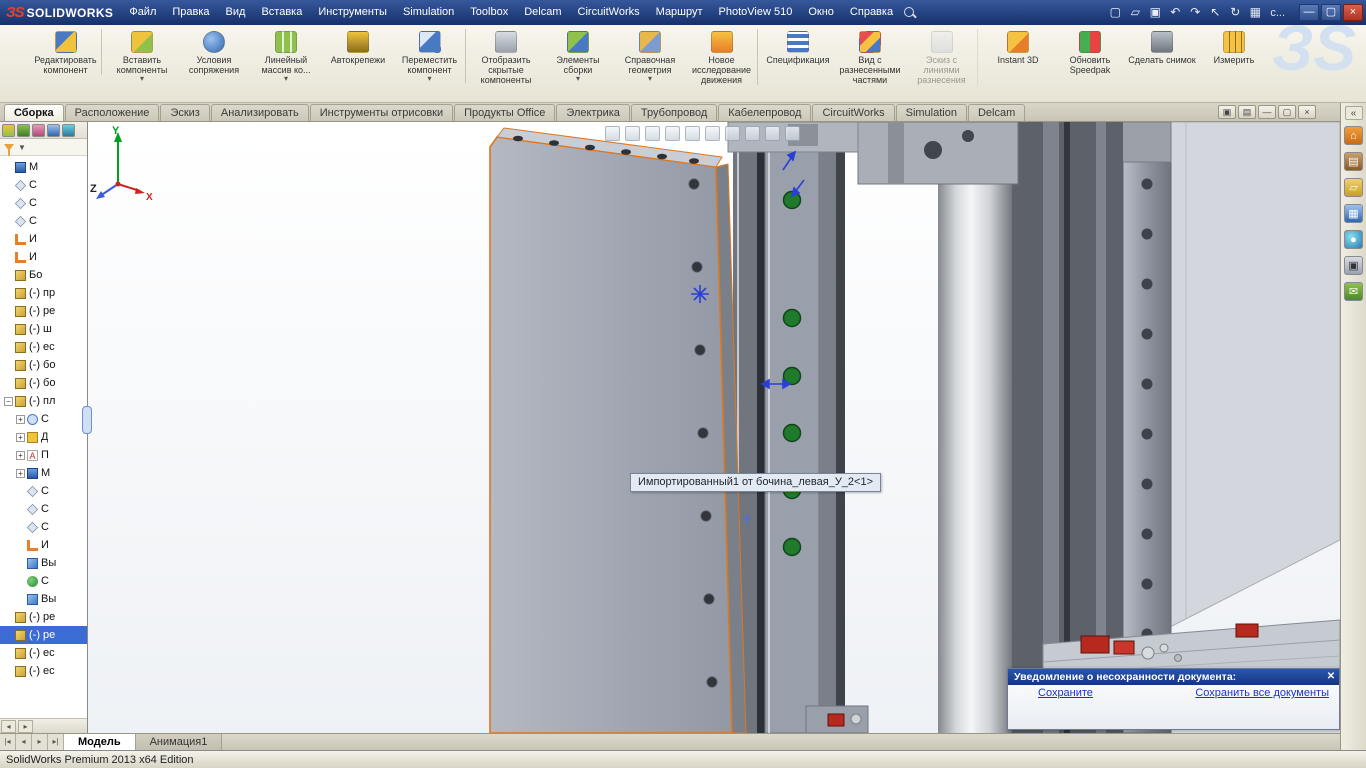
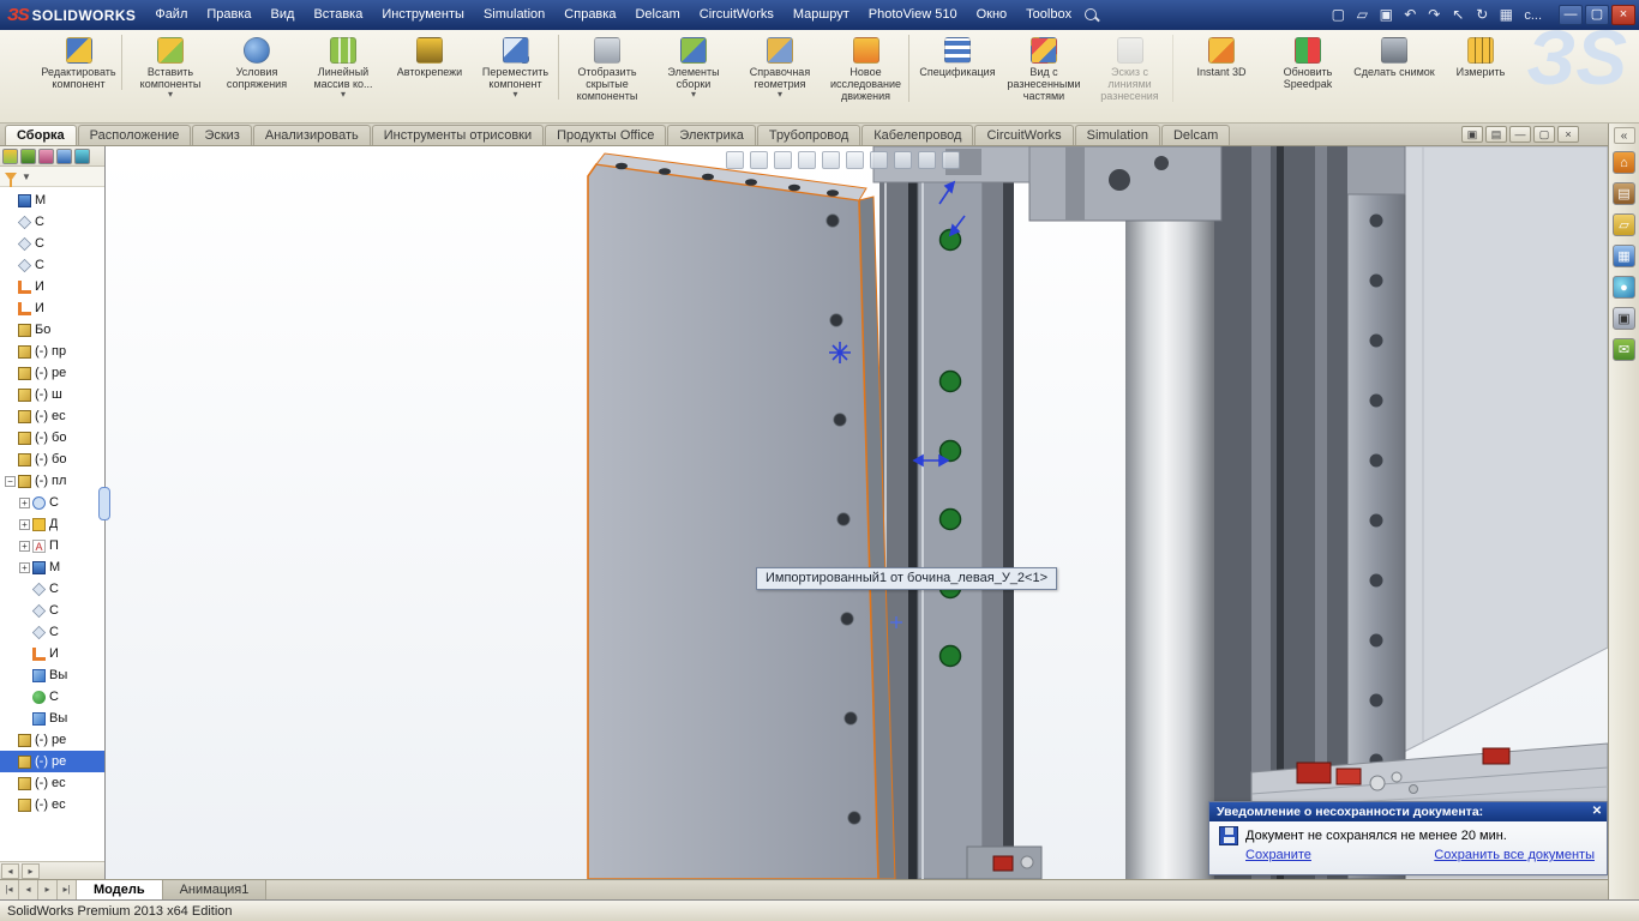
  ЗS
  SOLIDWORKS
  Файл
  Правка
  Вид
  Вставка
  Инструменты
  Simulation
- Toolbox
+ Справка
  Delcam
  CircuitWorks
  Маршрут
  PhotoView 510
  Окно
- Справка
+ Toolbox
  ▢
  ▱
  ▣
  ↶
  ↷
  ↖
  ↻
  ▦
  c...
  —
  ▢
  ×
  Редактировать компонент
  Вставить компоненты
  ▾
  Условия сопряжения
  Линейный массив ко...
  ▾
  Автокрепежи
  Переместить компонент
  ▾
  Отобразить скрытые компоненты
  Элементы сборки
  ▾
  Справочная геометрия
  ▾
  Новое исследование движения
  Спецификация
  Вид с разнесенными частями
  Эскиз с линиями разнесения
  Instant 3D
  Обновить Speedpak
  Сделать снимок
  Измерить
  ЗS
  Сборка
  Расположение
  Эскиз
  Анализировать
  Инструменты отрисовки
  Продукты Office
  Электрика
  Трубопровод
  Кабелепровод
  CircuitWorks
  Simulation
  Delcam
  ▣
  ▤
  —
  ▢
  ×
  ▼
  М
  С
  С
  С
  И
  И
  Бо
  (-) пр
  (-) ре
  (-) ш
  (-) ес
  (-) бо
  (-) бо
  (-) пл
  С
  Д
  П
  М
  С
  С
  С
  И
  Вы
  С
  Вы
  (-) ре
  (-) ре
  (-) ес
  (-) ес
  ◂
  ▸
  Импортированный1 от бочина_левая_У_2<1>
- Y
- Z
- X
  Уведомление о несохранности документа:
  ✕
+ Документ не сохранялся не менее 20 мин.
  Сохраните
  Сохранить все документы
  «
  ⌂
  ▤
  ▱
  ▦
  ●
  ▣
  ✉
  |◂
  ◂
  ▸
  ▸|
  Модель
  Анимация1
  SolidWorks Premium 2013 x64 Edition
